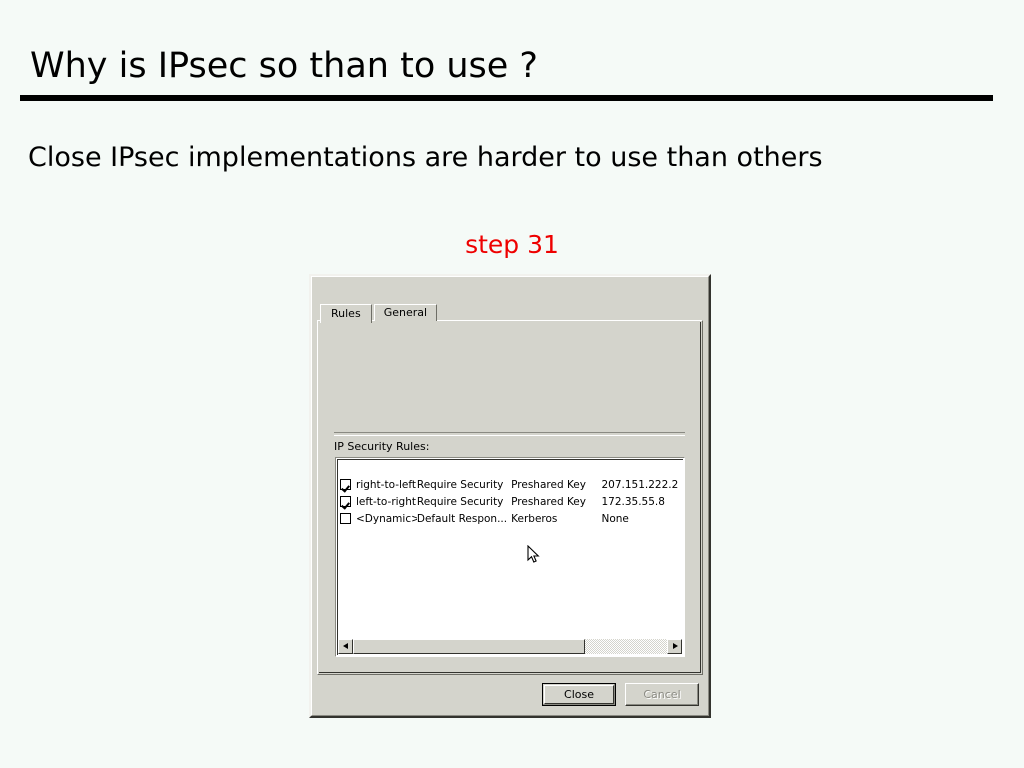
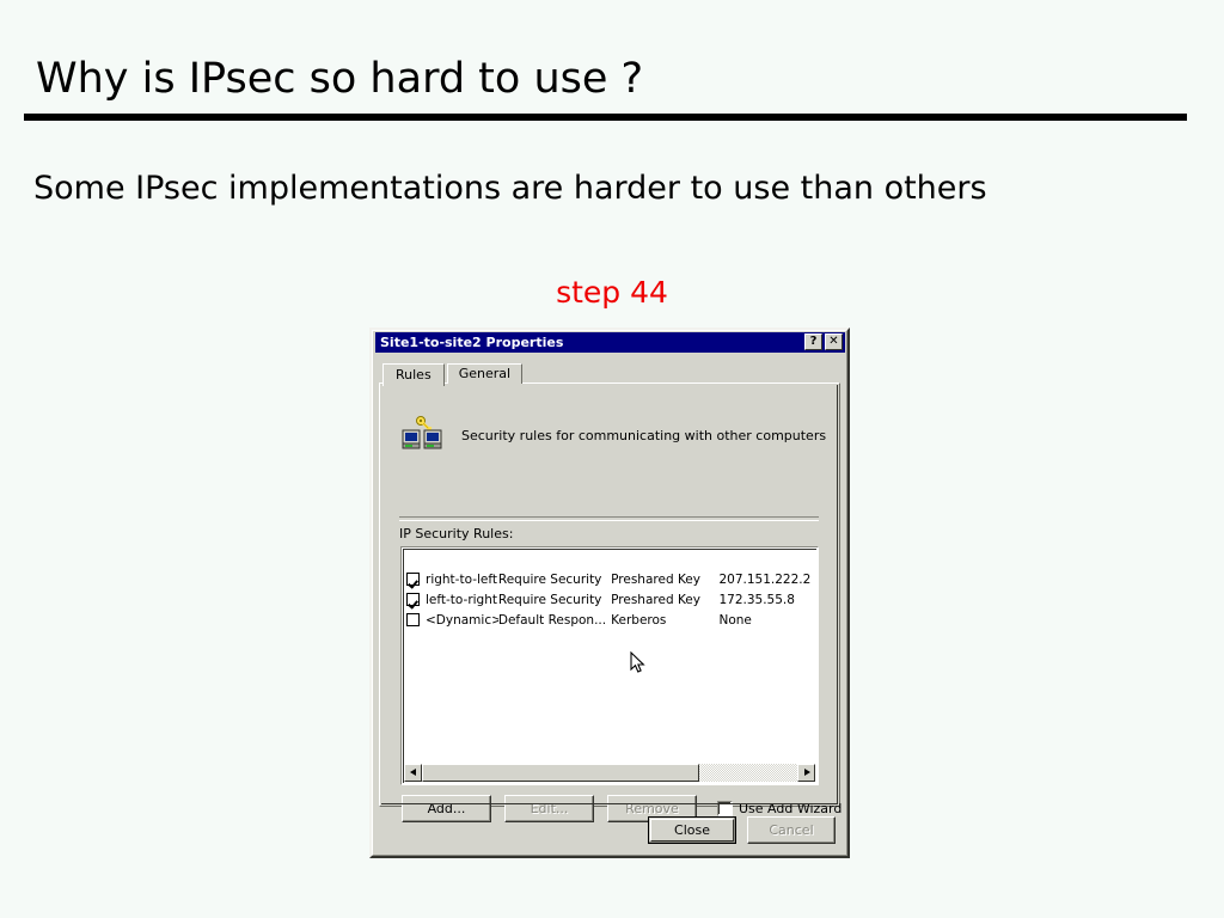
- Why is IPsec so than to use ?
+ Why is IPsec so hard to use ?
- Close IPsec implementations are harder to use than others
+ Some IPsec implementations are harder to use than others
- step 31
+ step 44
+ Site1-to-site2 Properties
+ ?
+ ✕
  Rules
  General
+ Security rules for communicating with other computers
  IP Security Rules:
  right-to-left
  Require Security
  Preshared Key
  207.151.222.2
  left-to-right
  Require Security
  Preshared Key
  172.35.55.8
  <Dynamic>
  Default Respon...
  Kerberos
  None
+ Add...
+ Edit...
+ Remove
+ Use Add Wizard
  Close
  Cancel
